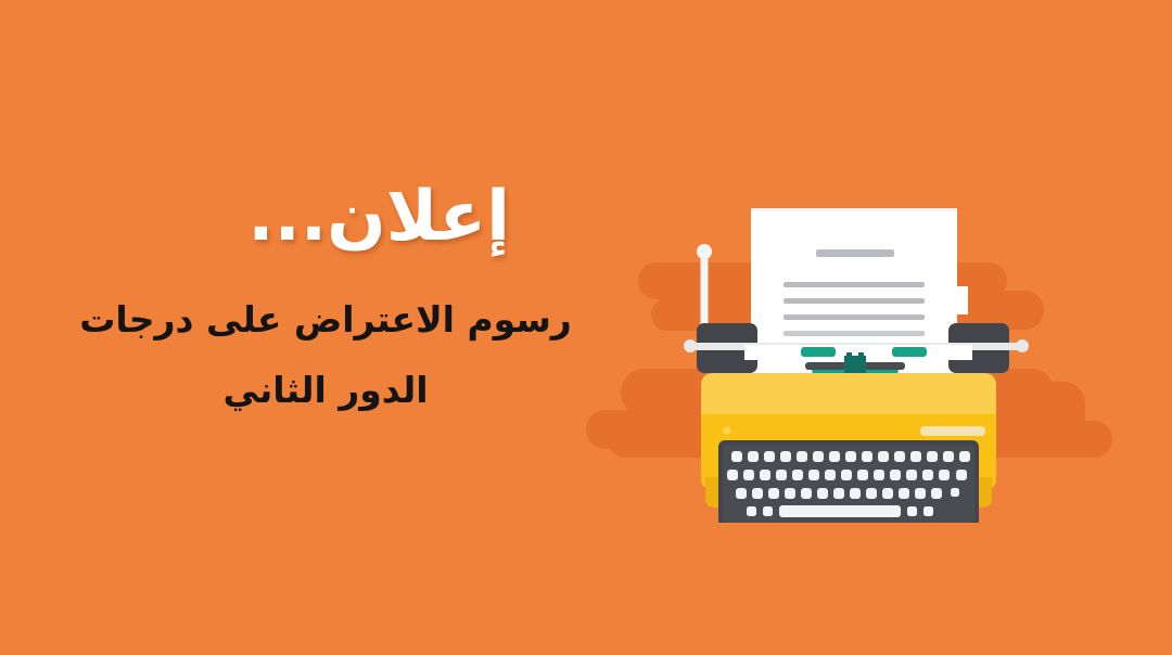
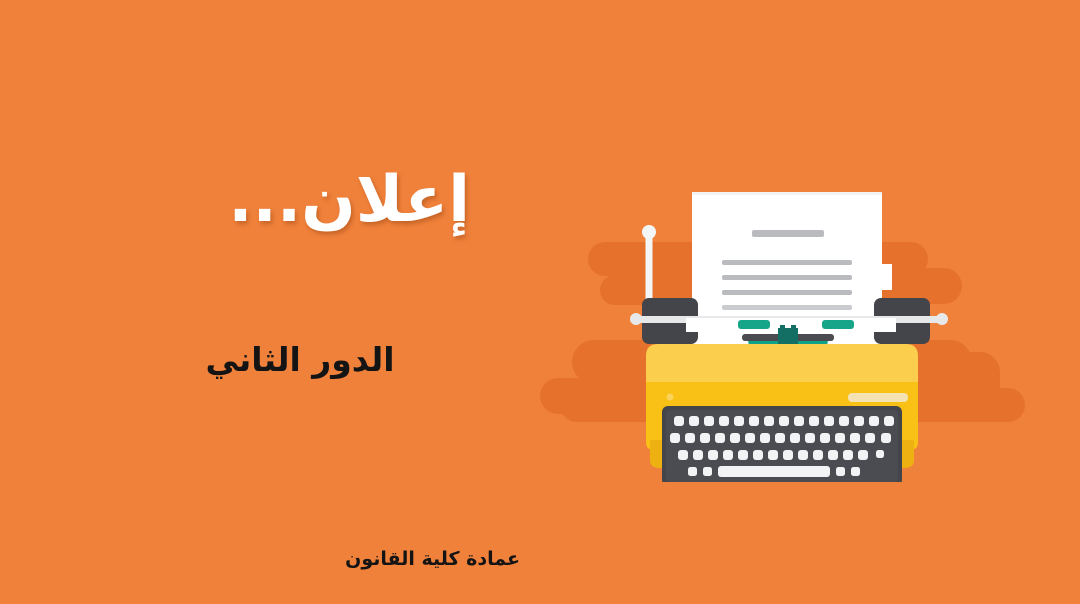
  إعلان...
- رسوم الاعتراض على درجات
  الدور الثاني
+ عمادة كلية القانون
